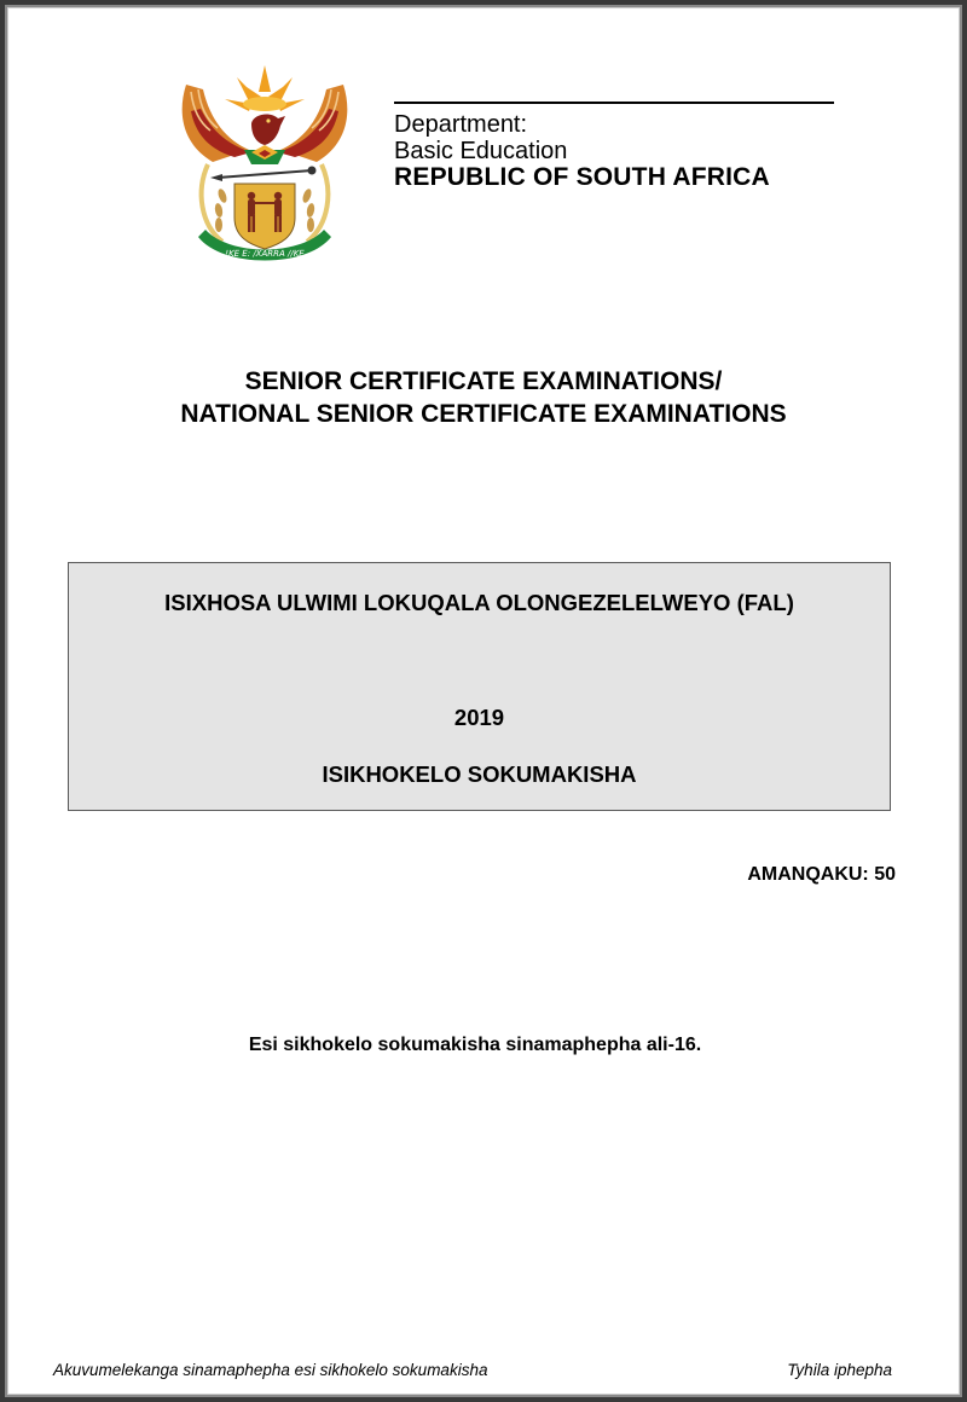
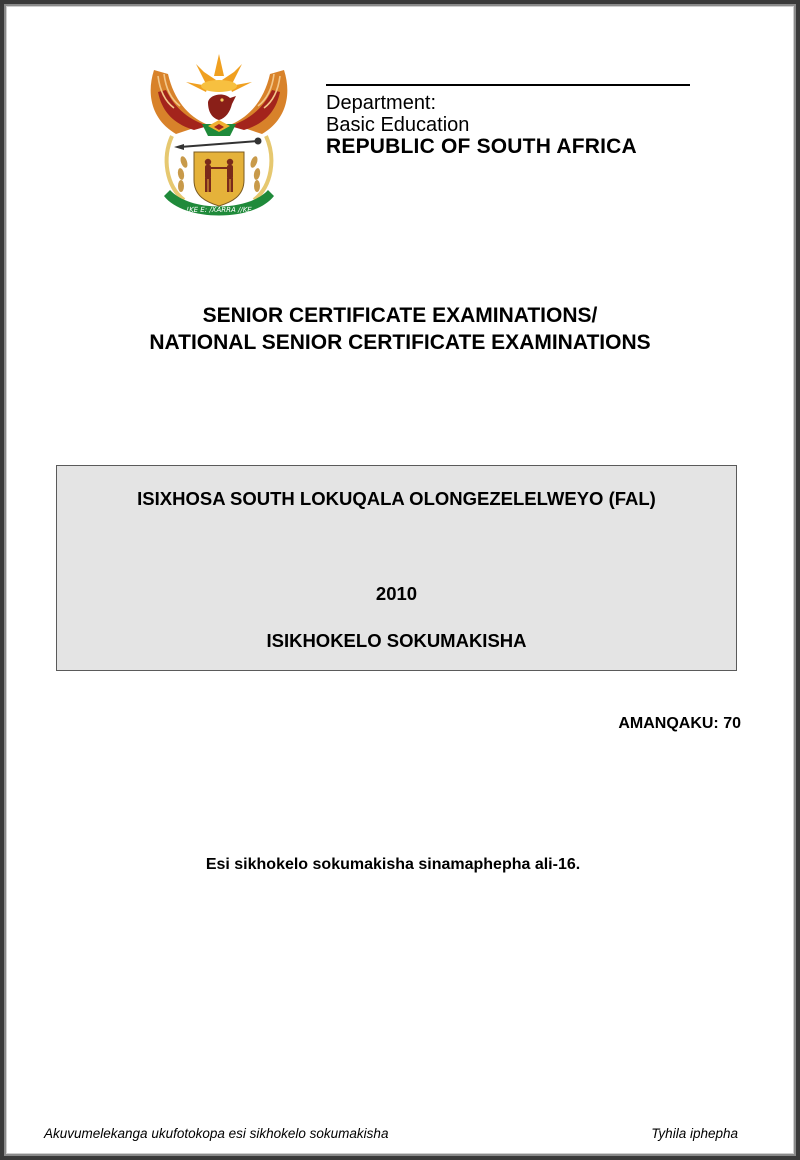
  !KE E: /XARRA //KE
  Department:
  Basic Education
  REPUBLIC OF SOUTH AFRICA
  SENIOR CERTIFICATE EXAMINATIONS/
  NATIONAL SENIOR CERTIFICATE EXAMINATIONS
- ISIXHOSA ULWIMI LOKUQALA OLONGEZELELWEYO (FAL)
+ ISIXHOSA SOUTH LOKUQALA OLONGEZELELWEYO (FAL)
- 2019
+ 2010
  ISIKHOKELO SOKUMAKISHA
- AMANQAKU: 50
+ AMANQAKU: 70
  Esi sikhokelo sokumakisha sinamaphepha ali-16.
- Akuvumelekanga sinamaphepha esi sikhokelo sokumakisha
+ Akuvumelekanga ukufotokopa esi sikhokelo sokumakisha
  Tyhila iphepha
